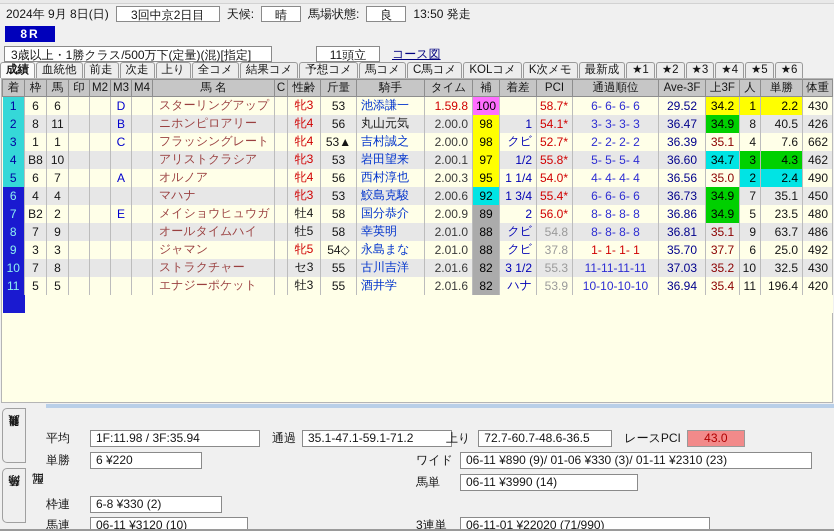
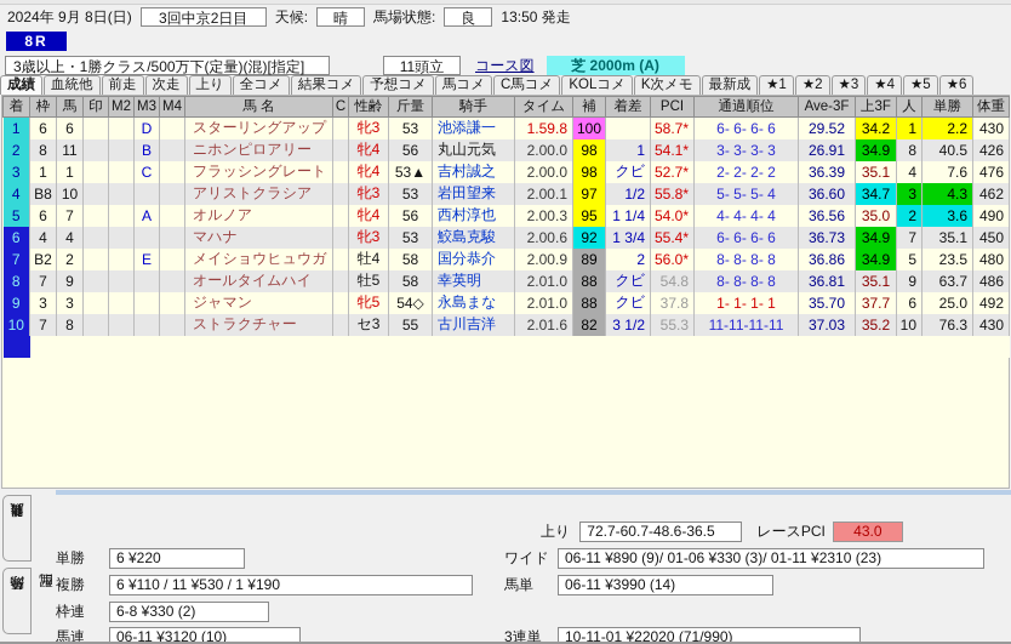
  2024年 9月 8日(日)
  3回中京2日目
  天候:
  晴
  馬場状態:
  良
  13:50 発走
  8R
  3歳以上・1勝クラス/500万下(定量)(混)[指定]
  11頭立
  コース図
+ 芝 2000m (A)
  成績
  血統他
  前走
  次走
  上り
  全コメ
  結果コメ
  予想コメ
  馬コメ
  C馬コメ
  KOLコメ
  K次メモ
  最新成
  ★1
  ★2
  ★3
  ★4
  ★5
  ★6
  着	枠	馬	印	M2	M3	M4	馬 名	C	性齢	斤量	騎手	タイム	補	着差	PCI	通過順位	Ave-3F	上3F	人	単勝	体重
  1	6	6			D		スターリングアップ		牝3	53	池添謙一	1.59.8	100		58.7*	6- 6- 6- 6	29.52	34.2	1	2.2	430
- 2	8	11			B		ニホンピロアリー		牝4	56	丸山元気	2.00.0	98	1	54.1*	3- 3- 3- 3	36.47	34.9	8	40.5	426
+ 2	8	11			B		ニホンピロアリー		牝4	56	丸山元気	2.00.0	98	1	54.1*	3- 3- 3- 3	26.91	34.9	8	40.5	426
- 3	1	1			C		フラッシングレート		牝4	53▲	吉村誠之	2.00.0	98	クビ	52.7*	2- 2- 2- 2	36.39	35.1	4	7.6	662
+ 3	1	1			C		フラッシングレート		牝4	53▲	吉村誠之	2.00.0	98	クビ	52.7*	2- 2- 2- 2	36.39	35.1	4	7.6	476
  4	B8	10					アリストクラシア		牝3	53	岩田望来	2.00.1	97	1/2	55.8*	5- 5- 5- 4	36.60	34.7	3	4.3	462
- 5	6	7			A		オルノア		牝4	56	西村淳也	2.00.3	95	1 1/4	54.0*	4- 4- 4- 4	36.56	35.0	2	2.4	490
+ 5	6	7			A		オルノア		牝4	56	西村淳也	2.00.3	95	1 1/4	54.0*	4- 4- 4- 4	36.56	35.0	2	3.6	490
  6	4	4					マハナ		牝3	53	鮫島克駿	2.00.6	92	1 3/4	55.4*	6- 6- 6- 6	36.73	34.9	7	35.1	450
  7	B2	2			E		メイショウヒュウガ		牡4	58	国分恭介	2.00.9	89	2	56.0*	8- 8- 8- 8	36.86	34.9	5	23.5	480
  8	7	9					オールタイムハイ		牡5	58	幸英明	2.01.0	88	クビ	54.8	8- 8- 8- 8	36.81	35.1	9	63.7	486
  9	3	3					ジャマン		牝5	54◇	永島まな	2.01.0	88	クビ	37.8	1- 1- 1- 1	35.70	37.7	6	25.0	492
- 10	7	8					ストラクチャー		セ3	55	古川吉洋	2.01.6	82	3 1/2	55.3	11-11-11-11	37.03	35.2	10	32.5	430
+ 10	7	8					ストラクチャー		セ3	55	古川吉洋	2.01.6	82	3 1/2	55.3	11-11-11-11	37.03	35.2	10	76.3	430
- 11	5	5					エナジーポケット		牡3	55	酒井学	2.01.6	82	ハナ	53.9	10-10-10-10	36.94	35.4	11	196.4	420
- 平均
- 1F:11.98 / 3F:35.94
- 通過
- 35.1-47.1-59.1-71.2
  上り
  72.7-60.7-48.6-36.5
  レースPCI
  43.0
  単勝
  6 ¥220
+ 複勝
+ 6 ¥110 / 11 ¥530 / 1 ¥190
  枠連
  6-8 ¥330 (2)
  馬連
  06-11 ¥3120 (10)
  ワイド
  06-11 ¥890 (9)/ 01-06 ¥330 (3)/ 01-11 ¥2310 (23)
  馬単
  06-11 ¥3990 (14)
  3連単
- 06-11-01 ¥22020 (71/990)
+ 10-11-01 ¥22020 (71/990)
